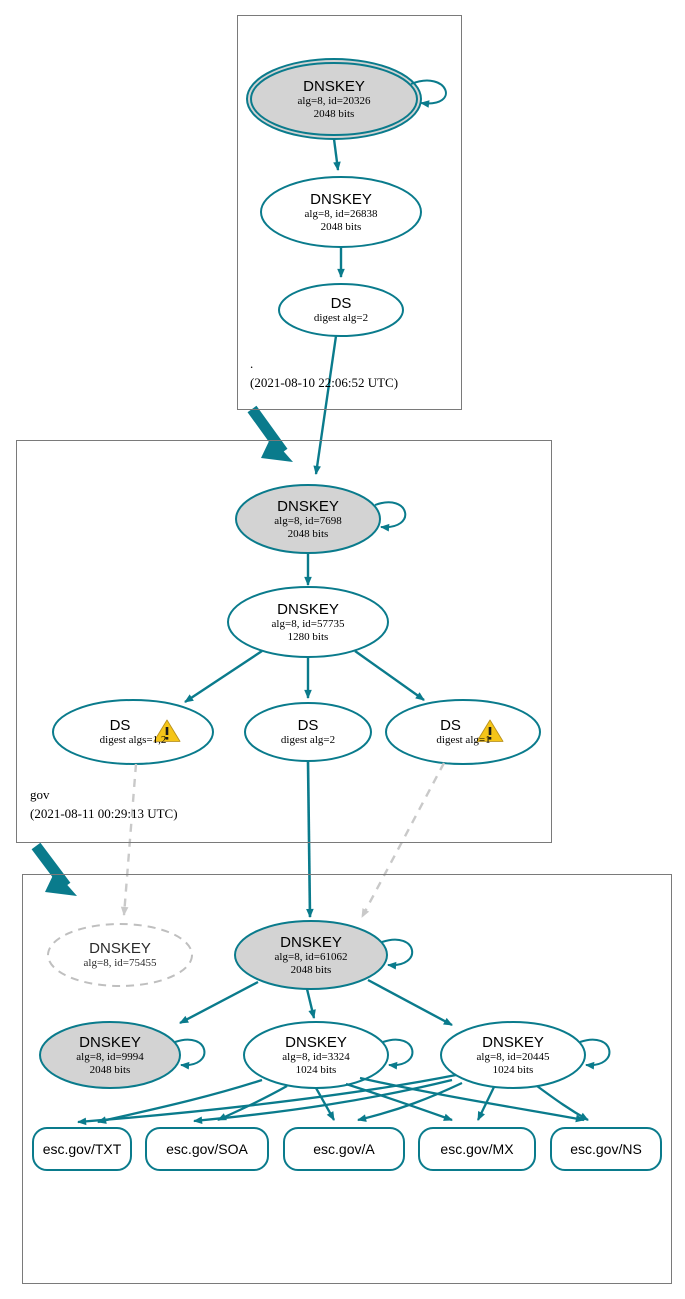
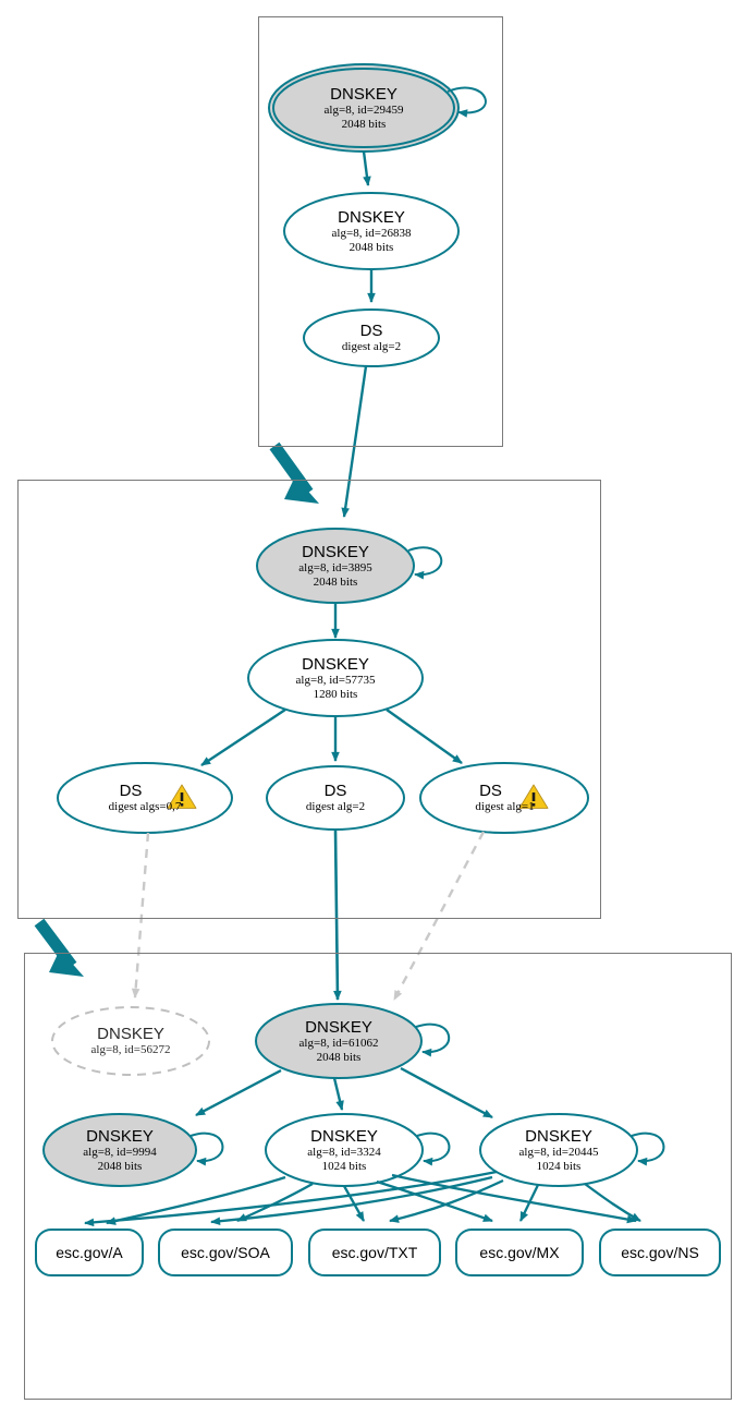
- .
- (2021-08-10 22:06:52 UTC)
- gov
- (2021-08-11 00:29:13 UTC)
  DNSKEY
- alg=8, id=20326
+ alg=8, id=29459
  2048 bits
  DNSKEY
  alg=8, id=26838
  2048 bits
  DS
  digest alg=2
  DNSKEY
- alg=8, id=7698
+ alg=8, id=3895
  2048 bits
  DNSKEY
  alg=8, id=57735
  1280 bits
  DS
- digest algs=1,2
+ digest algs=0,7
  DS
  digest alg=2
  DS
  digest alg=1
  DNSKEY
- alg=8, id=75455
+ alg=8, id=56272
  DNSKEY
  alg=8, id=61062
  2048 bits
  DNSKEY
  alg=8, id=9994
  2048 bits
  DNSKEY
  alg=8, id=3324
  1024 bits
  DNSKEY
  alg=8, id=20445
  1024 bits
- esc.gov/TXT
+ esc.gov/A
  esc.gov/SOA
- esc.gov/A
+ esc.gov/TXT
  esc.gov/MX
  esc.gov/NS
